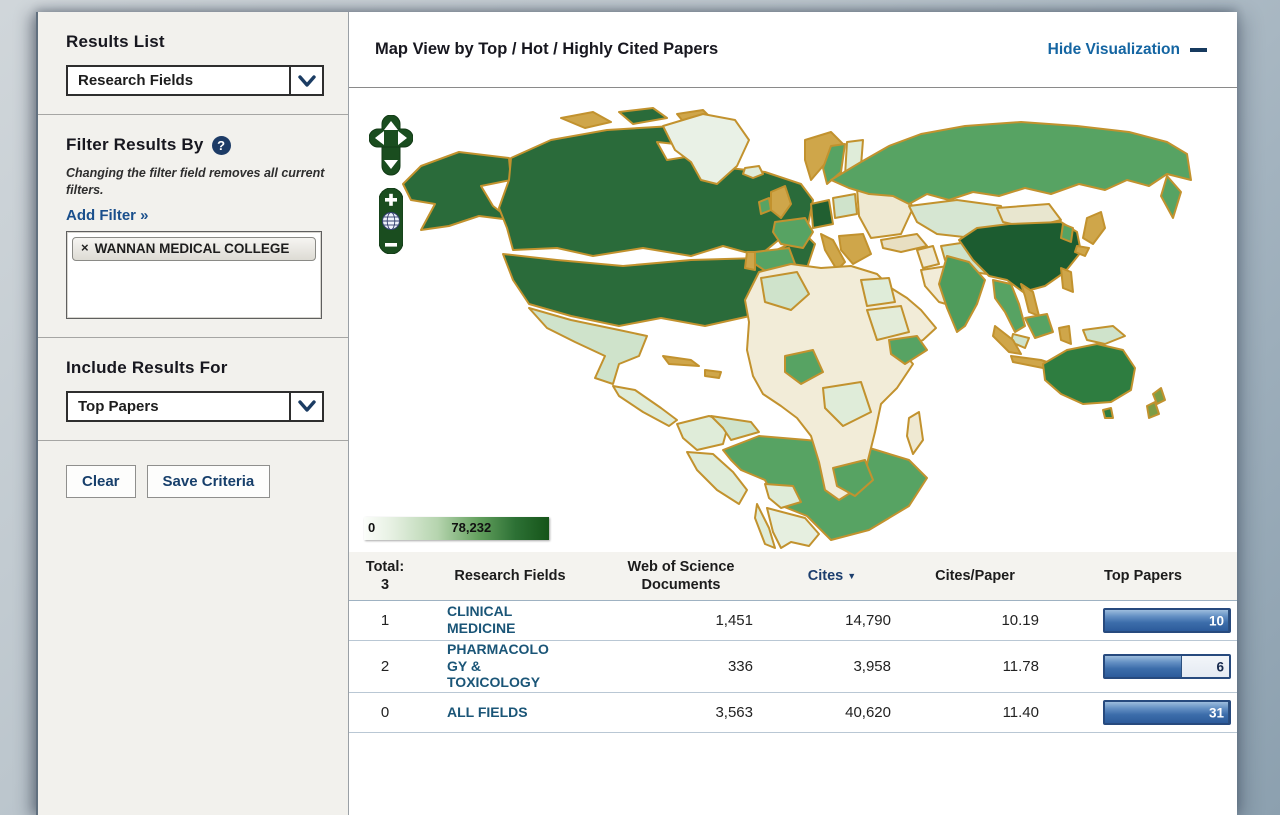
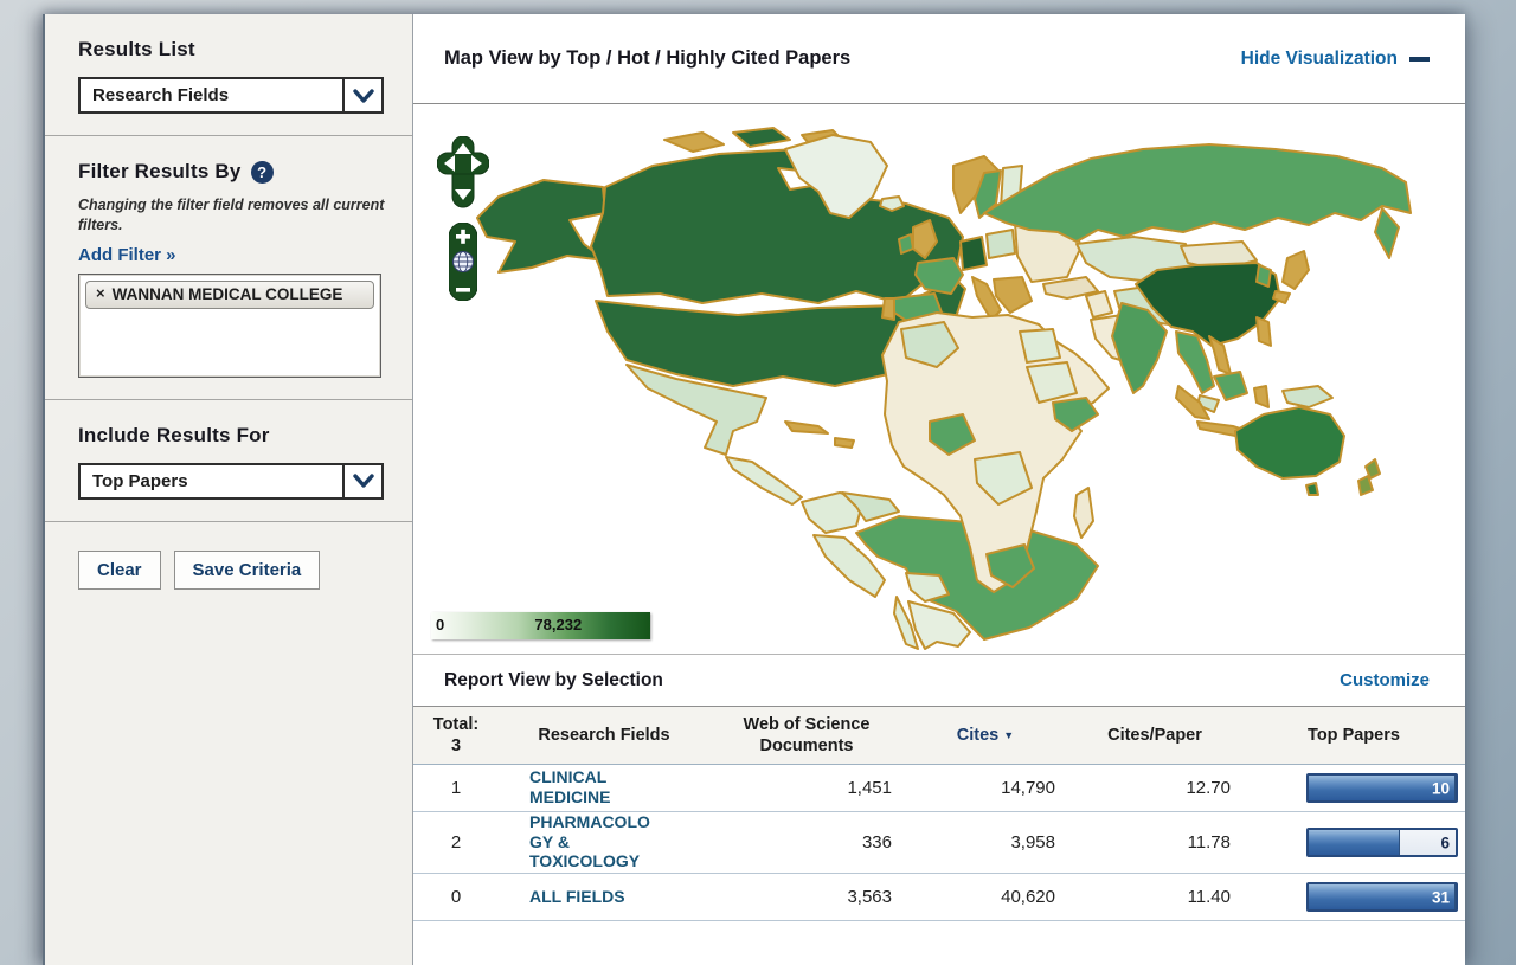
  Results List
  Research Fields
  Filter Results By
  ?
  Changing the filter field removes all current filters.
  Add Filter »
  ×
  WANNAN MEDICAL COLLEGE
  Include Results For
  Top Papers
  Clear
  Save Criteria
  Map View by Top / Hot / Highly Cited Papers
  Hide Visualization
  0
  78,232
+ Report View by Selection
+ Customize
  Total:
  3
  Research Fields
  Web of Science Documents
  Cites ▼
  Cites/Paper
  Top Papers
  1
  CLINICAL MEDICINE
  1,451
  14,790
- 10.19
+ 12.70
  10
  2
  PHARMACOLOGY & TOXICOLOGY
  336
  3,958
  11.78
  6
  0
  ALL FIELDS
  3,563
  40,620
  11.40
  31
